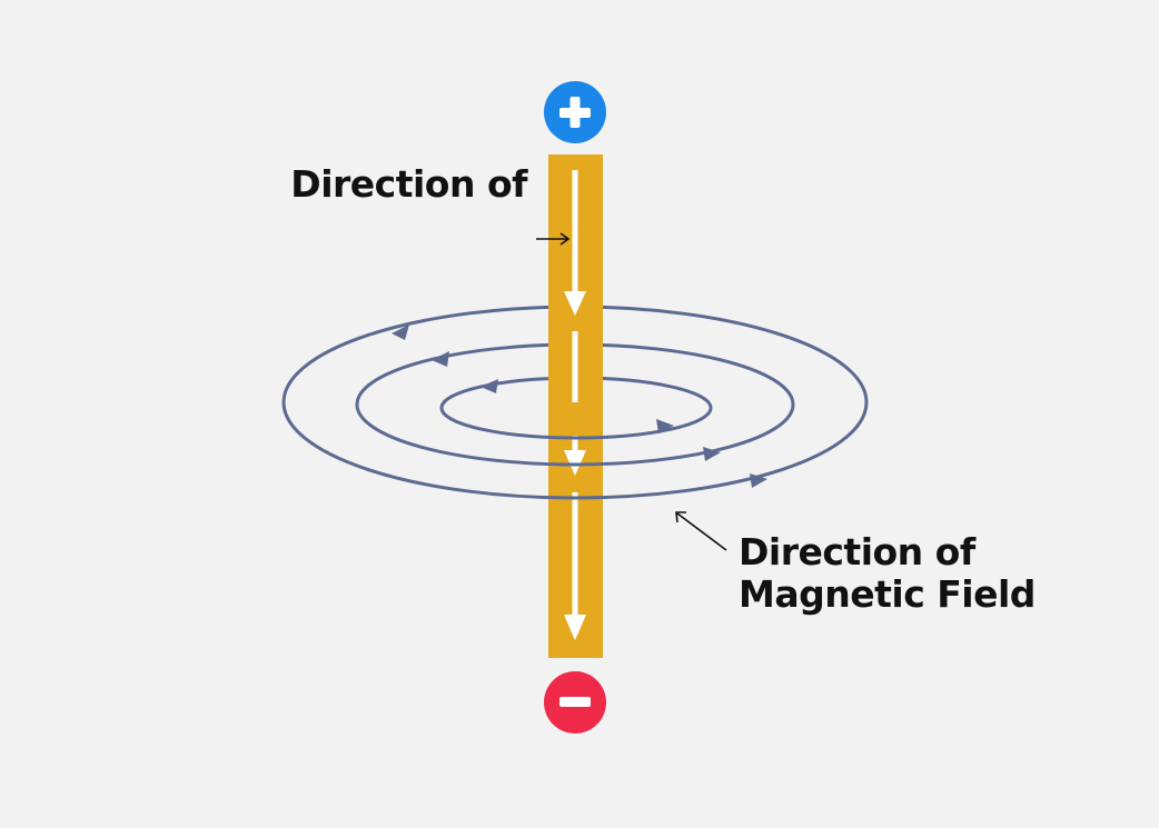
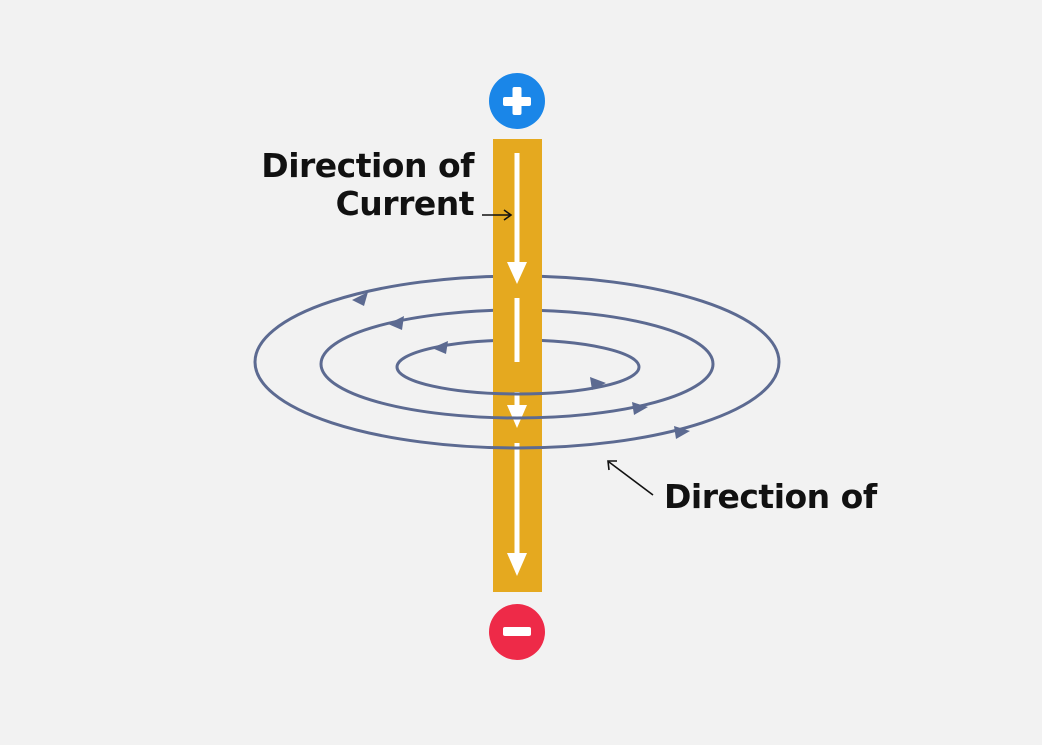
  Direction of
+ Current
  Direction of
- Magnetic Field
